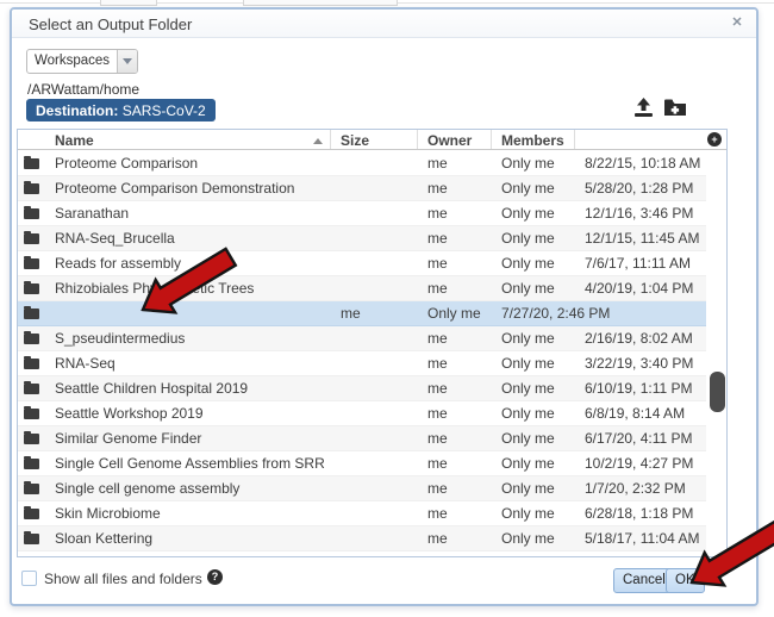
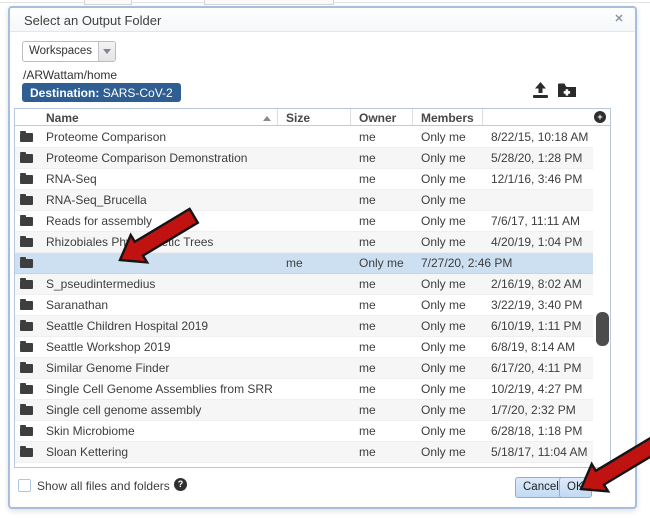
  Select an Output Folder
  ✕
  Workspaces
  /ARWattam/home
  Destination: SARS-CoV-2
  Name
  Size
  Owner
  Members
  +
  Proteome Comparison
  me
  Only me
  8/22/15, 10:18 AM
  Proteome Comparison Demonstration
  me
  Only me
  5/28/20, 1:28 PM
- Saranathan
+ RNA-Seq
  me
  Only me
  12/1/16, 3:46 PM
  RNA-Seq_Brucella
  me
  Only me
- 12/1/15, 11:45 AM
  Reads for assembly
  me
  Only me
  7/6/17, 11:11 AM
  Rhizobiales Phtic Trees
  me
  Only me
  4/20/19, 1:04 PM
  me
  Only me
  7/27/20, 2:46 PM
  S_pseudintermedius
  me
  Only me
  2/16/19, 8:02 AM
- RNA-Seq
+ Saranathan
  me
  Only me
  3/22/19, 3:40 PM
  Seattle Children Hospital 2019
  me
  Only me
  6/10/19, 1:11 PM
  Seattle Workshop 2019
  me
  Only me
  6/8/19, 8:14 AM
  Similar Genome Finder
  me
  Only me
  6/17/20, 4:11 PM
  Single Cell Genome Assemblies from SRR
  me
  Only me
  10/2/19, 4:27 PM
  Single cell genome assembly
  me
  Only me
  1/7/20, 2:32 PM
  Skin Microbiome
  me
  Only me
  6/28/18, 1:18 PM
  Sloan Kettering
  me
  Only me
  5/18/17, 11:04 AM
  Show all files and folders
  ?
  Cancel
  OK
